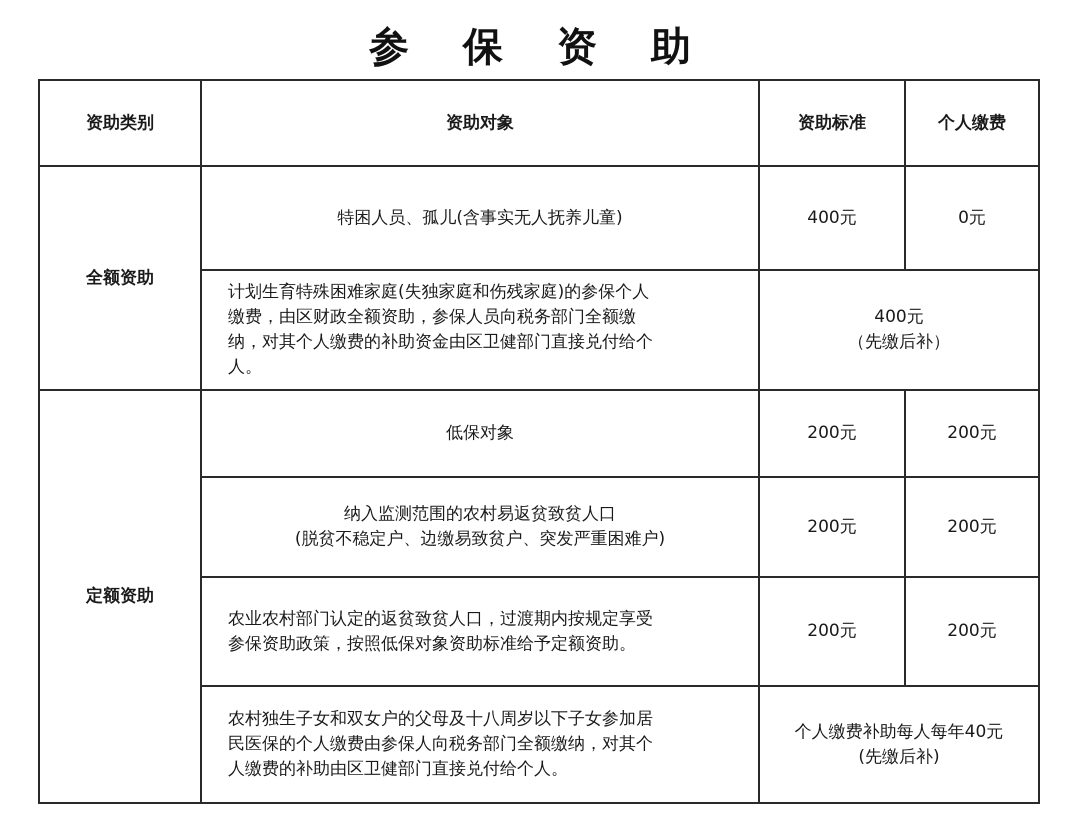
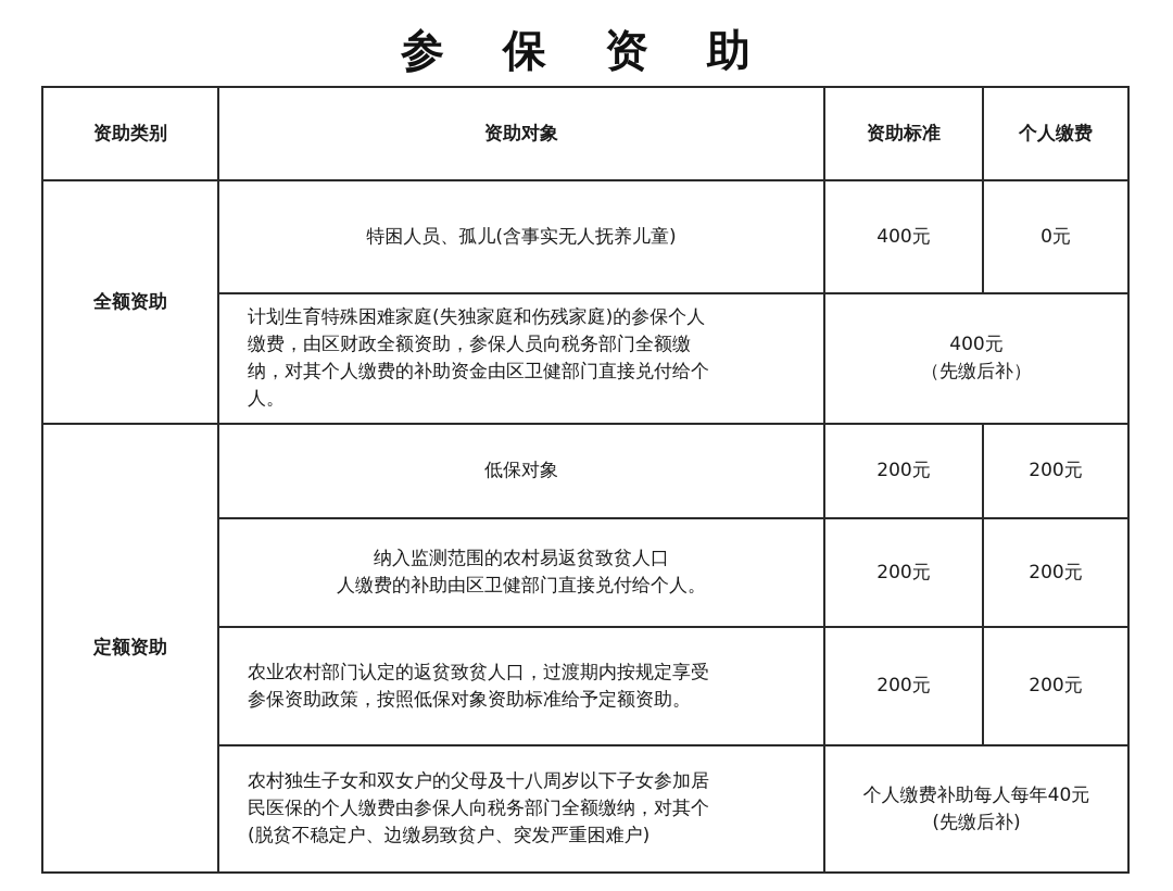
  参 保 资 助
  资助类别	资助对象	资助标准	个人缴费
  全额资助	特困人员、孤儿(含事实无人抚养儿童)	400元	0元
  计划生育特殊困难家庭(失独家庭和伤残家庭)的参保个人 缴费，由区财政全额资助，参保人员向税务部门全额缴 纳，对其个人缴费的补助资金由区卫健部门直接兑付给个 人。	400元 （先缴后补）
  定额资助	低保对象	200元	200元
- 纳入监测范围的农村易返贫致贫人口 (脱贫不稳定户、边缴易致贫户、突发严重困难户)	200元	200元
+ 纳入监测范围的农村易返贫致贫人口 人缴费的补助由区卫健部门直接兑付给个人。	200元	200元
  农业农村部门认定的返贫致贫人口，过渡期内按规定享受 参保资助政策，按照低保对象资助标准给予定额资助。	200元	200元
- 农村独生子女和双女户的父母及十八周岁以下子女参加居 民医保的个人缴费由参保人向税务部门全额缴纳，对其个 人缴费的补助由区卫健部门直接兑付给个人。	个人缴费补助每人每年40元 (先缴后补)
+ 农村独生子女和双女户的父母及十八周岁以下子女参加居 民医保的个人缴费由参保人向税务部门全额缴纳，对其个 (脱贫不稳定户、边缴易致贫户、突发严重困难户)	个人缴费补助每人每年40元 (先缴后补)
